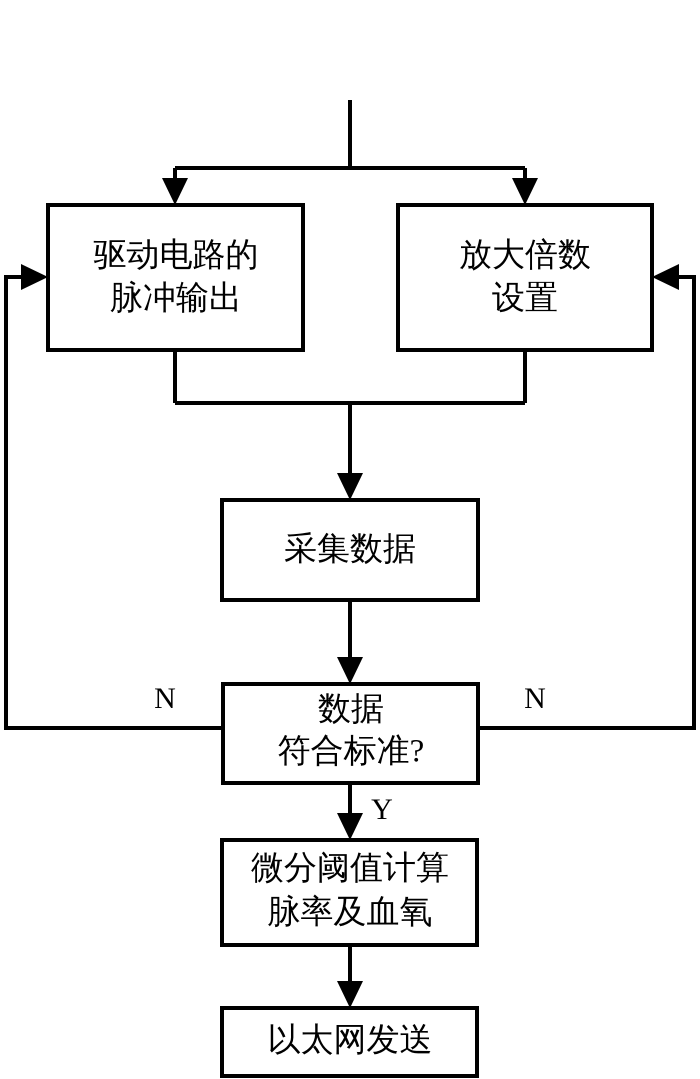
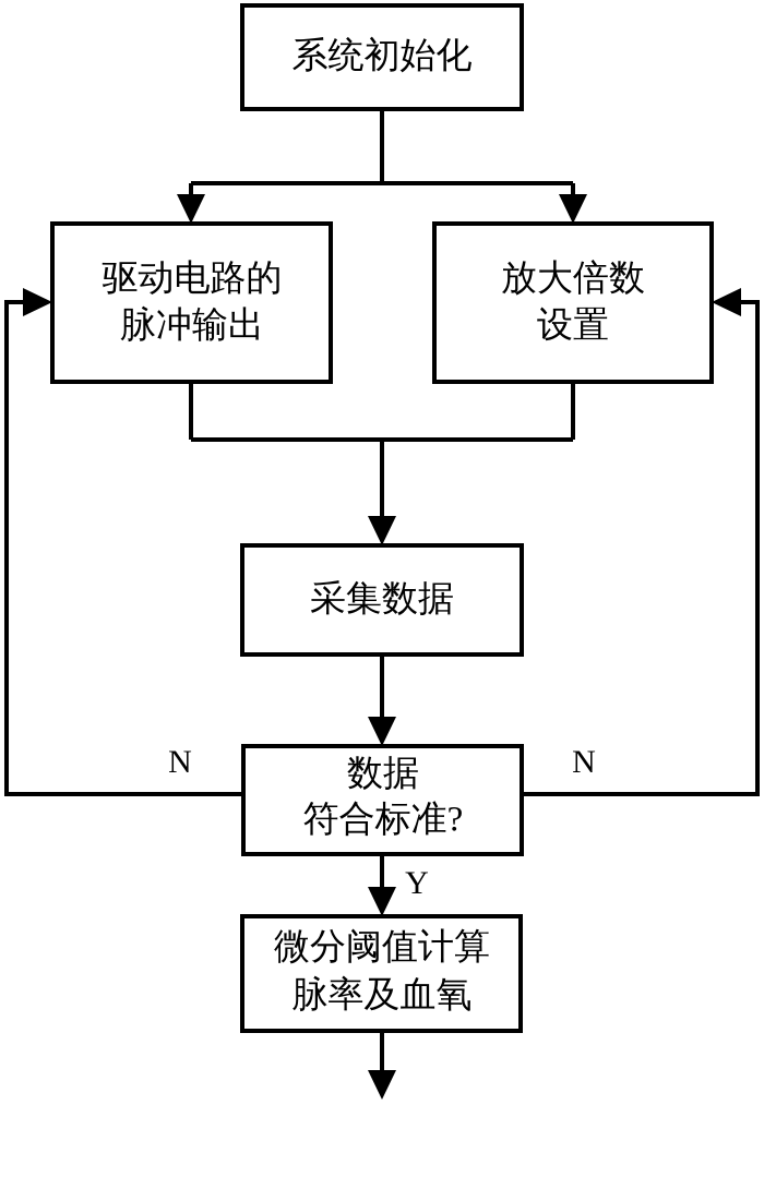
+ 系统初始化
  驱动电路的
  脉冲输出
  放大倍数
  设置
  采集数据
  数据
  符合标准?
  微分阈值计算
  脉率及血氧
- 以太网发送
  N
  N
  Y
